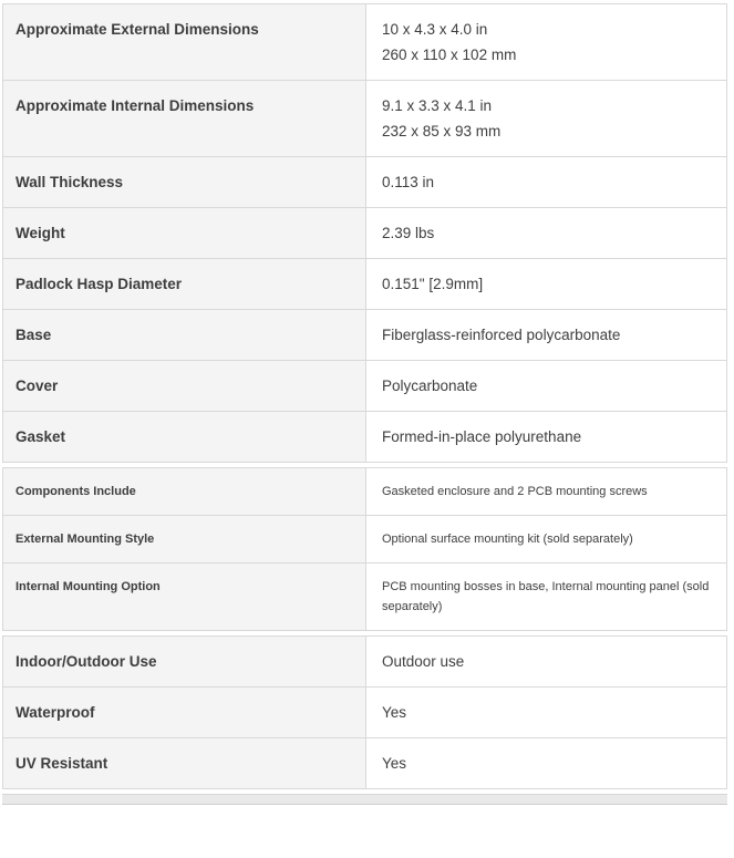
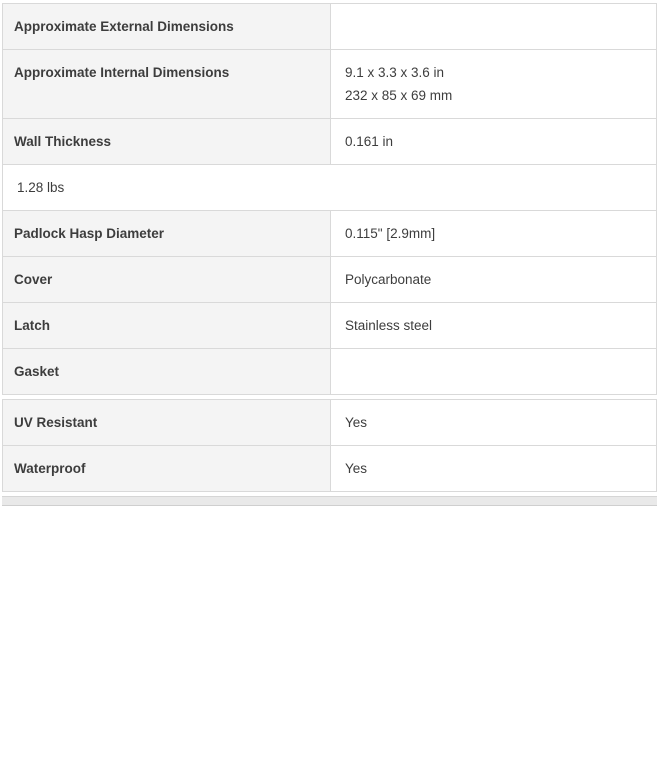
  Approximate External Dimensions
- 10 x 4.3 x 4.0 in
- 260 x 110 x 102 mm
  Approximate Internal Dimensions
- 9.1 x 3.3 x 4.1 in
+ 9.1 x 3.3 x 3.6 in
- 232 x 85 x 93 mm
+ 232 x 85 x 69 mm
  Wall Thickness
- 0.113 in
+ 0.161 in
- Weight
- 2.39 lbs
+ 1.28 lbs
  Padlock Hasp Diameter
- 0.151" [2.9mm]
+ 0.115" [2.9mm]
- Base
- Fiberglass-reinforced polycarbonate
  Cover
  Polycarbonate
+ Latch
+ Stainless steel
  Gasket
- Formed-in-place polyurethane
- Components Include
- Gasketed enclosure and 2 PCB mounting screws
- External Mounting Style
- Optional surface mounting kit (sold separately)
- Internal Mounting Option
- PCB mounting bosses in base, Internal mounting panel (sold separately)
- Indoor/Outdoor Use
- Outdoor use
- Waterproof
+ UV Resistant
  Yes
- UV Resistant
+ Waterproof
  Yes
